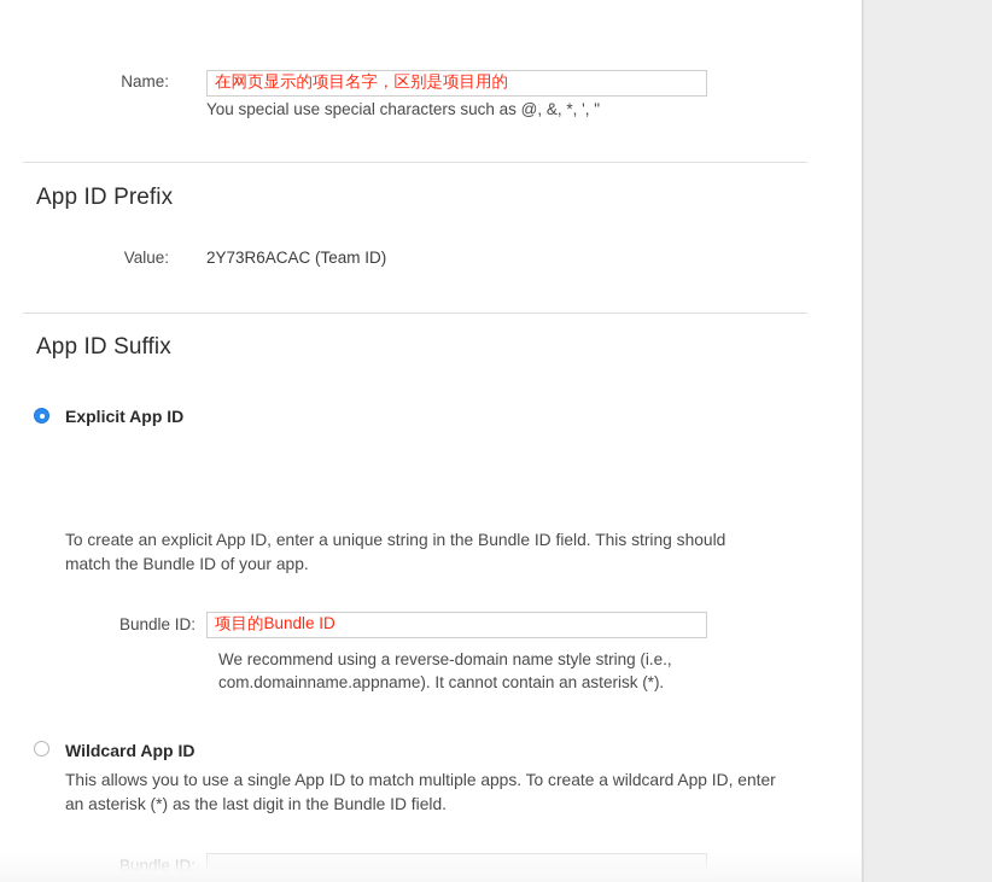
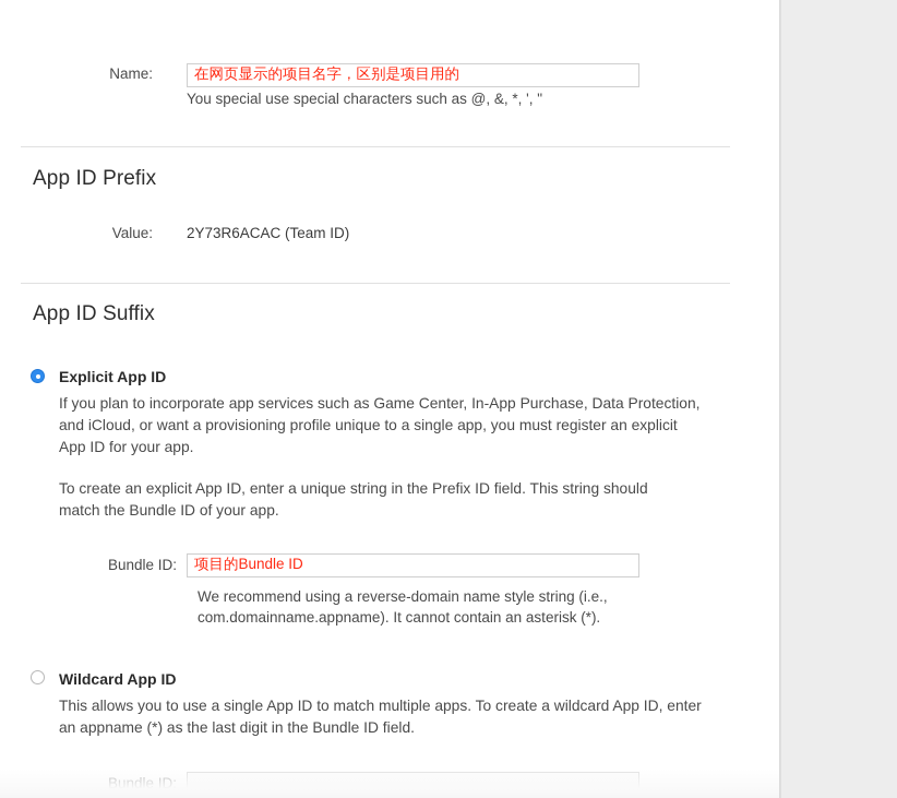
  Name:
  在网页显示的项目名字，区别是项目用的
  You special use special characters such as @, &, *, ', "
  App ID Prefix
  Value:
  2Y73R6ACAC (Team ID)
  App ID Suffix
  Explicit App ID
+ If you plan to incorporate app services such as Game Center, In-App Purchase, Data Protection, and iCloud, or want a provisioning profile unique to a single app, you must register an explicit App ID for your app.
- To create an explicit App ID, enter a unique string in the Bundle ID field. This string should match the Bundle ID of your app.
+ To create an explicit App ID, enter a unique string in the Prefix ID field. This string should match the Bundle ID of your app.
  Bundle ID:
  项目的Bundle ID
  We recommend using a reverse-domain name style string (i.e., com.domainname.appname). It cannot contain an asterisk (*).
  Wildcard App ID
- This allows you to use a single App ID to match multiple apps. To create a wildcard App ID, enter an asterisk (*) as the last digit in the Bundle ID field.
+ This allows you to use a single App ID to match multiple apps. To create a wildcard App ID, enter an appname (*) as the last digit in the Bundle ID field.
